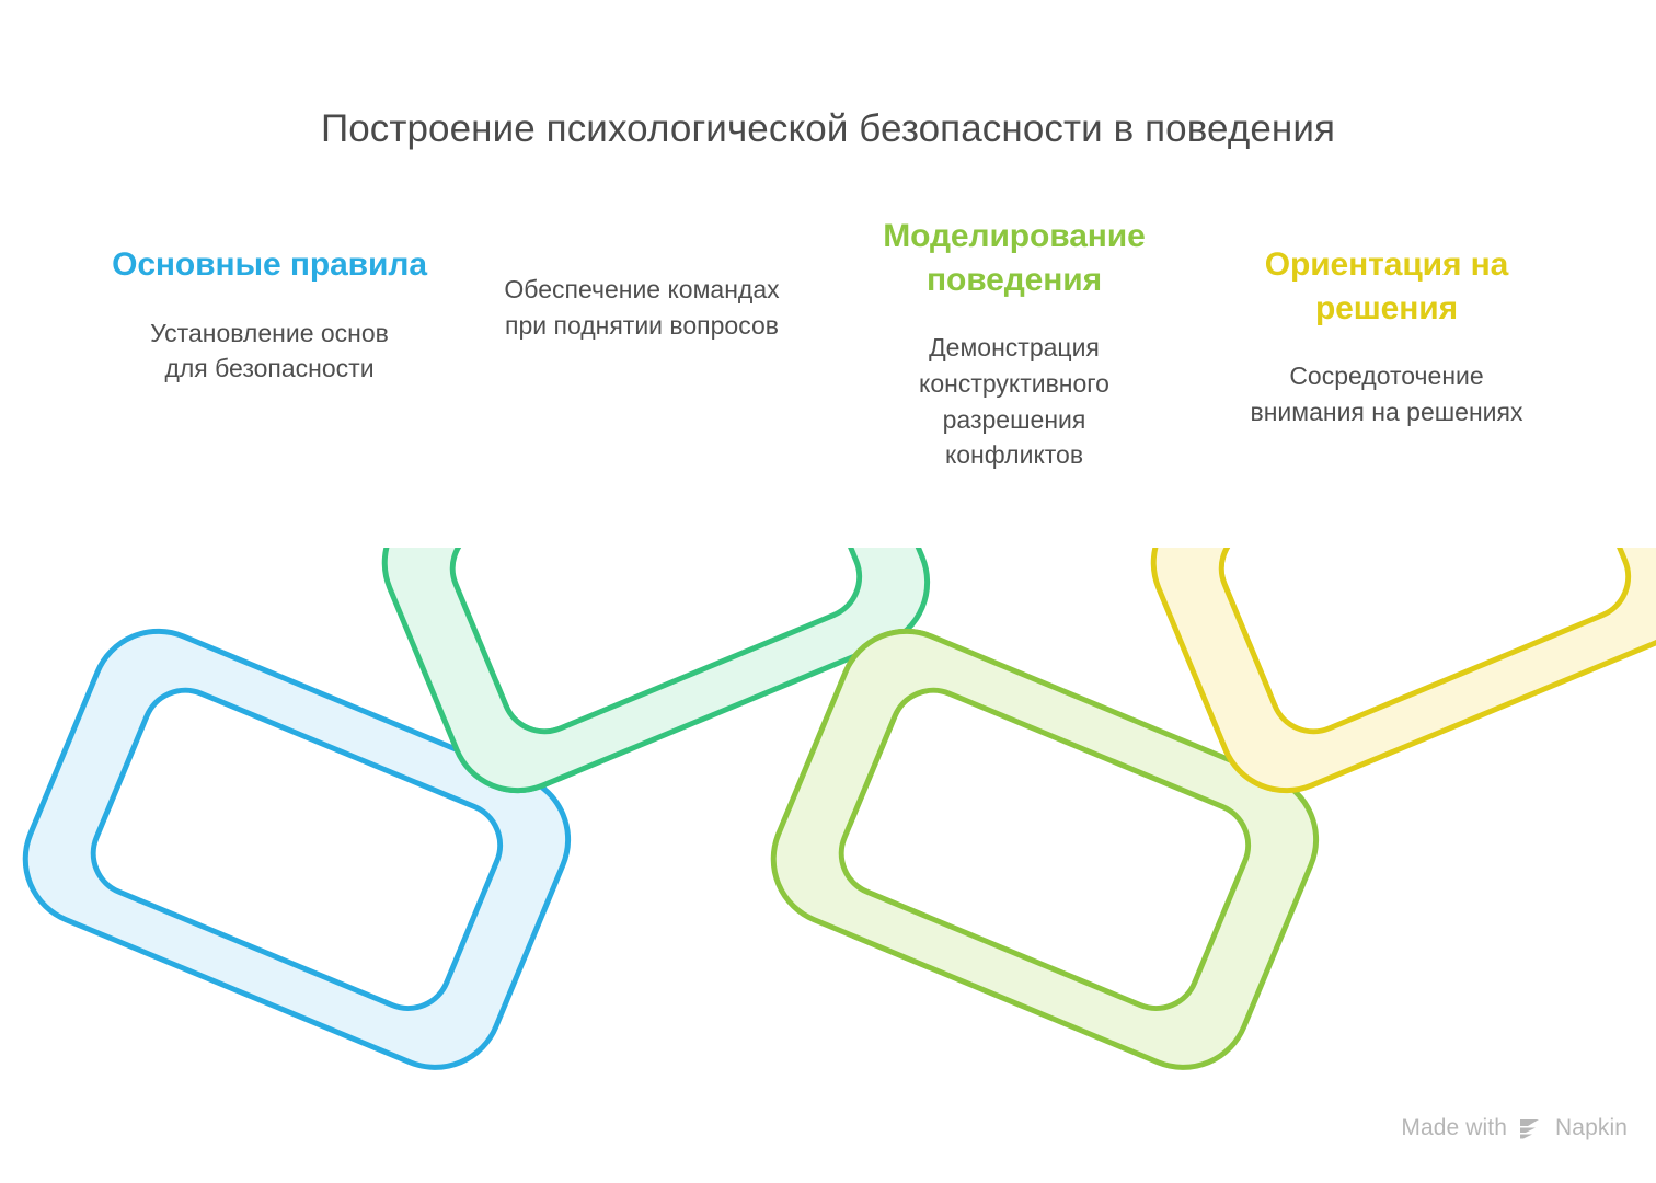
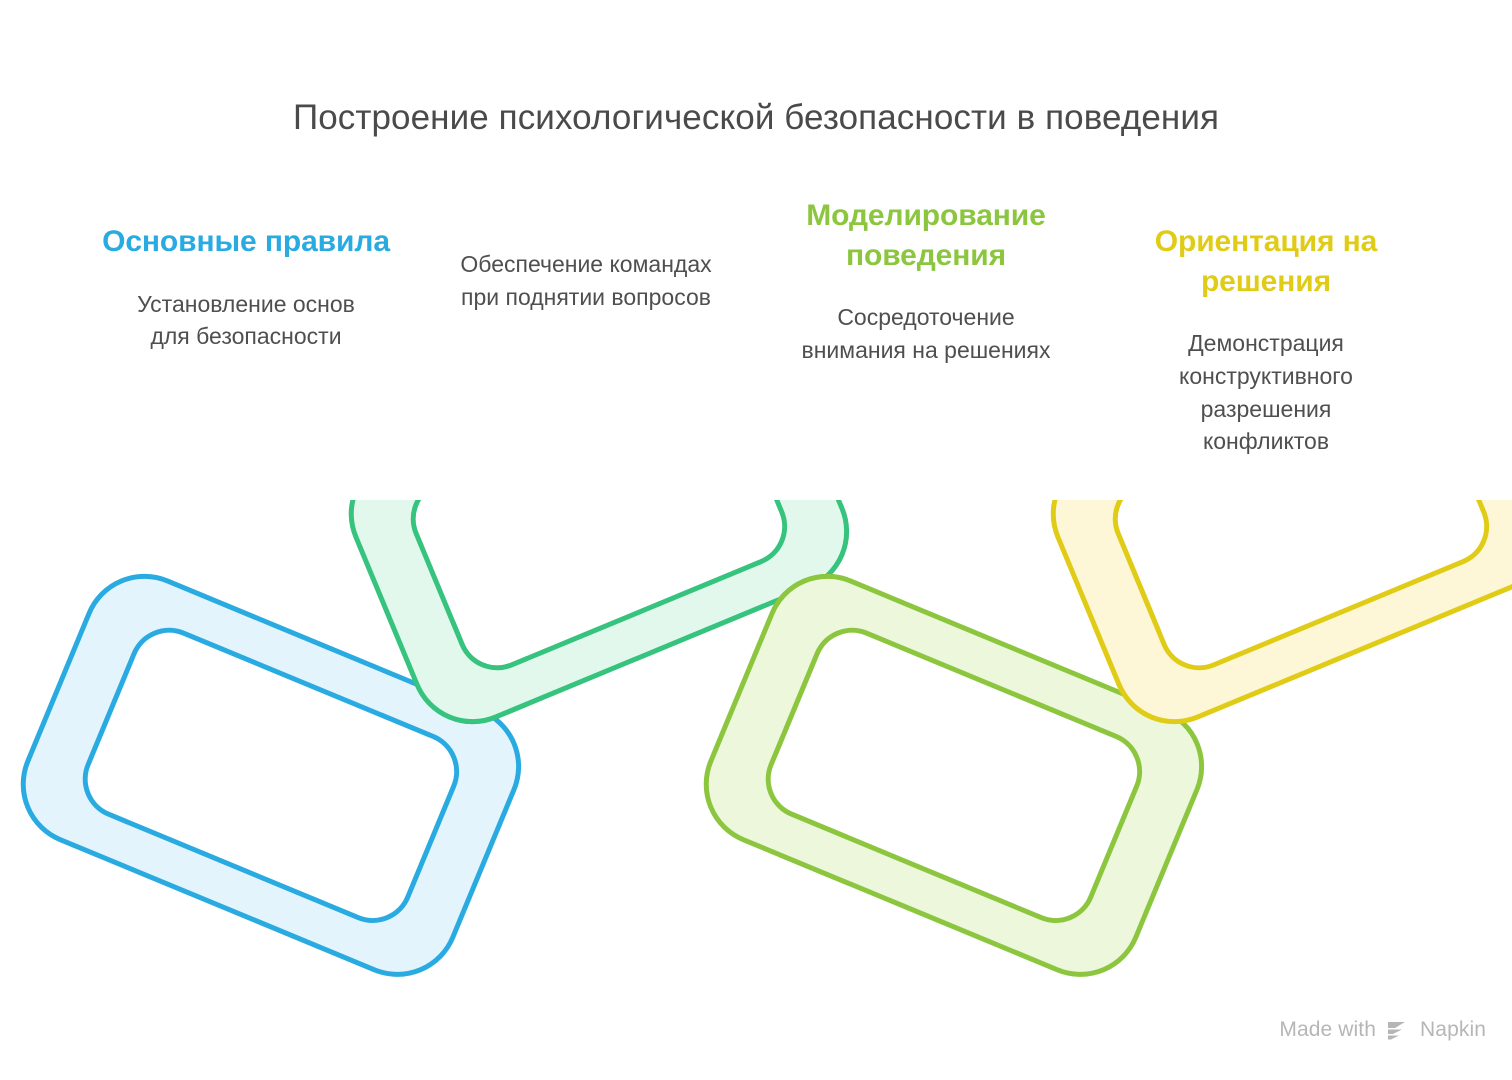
  Построение психологической безопасности в поведения
  Основные правила
  Установление основ для безопасности
  Обеспечение командах при поднятии вопросов
  Моделирование поведения
- Демонстрация конструктивного разрешения конфликтов
+ Сосредоточение внимания на решениях
  Ориентация на решения
- Сосредоточение внимания на решениях
+ Демонстрация конструктивного разрешения конфликтов
  Made with
  Napkin
